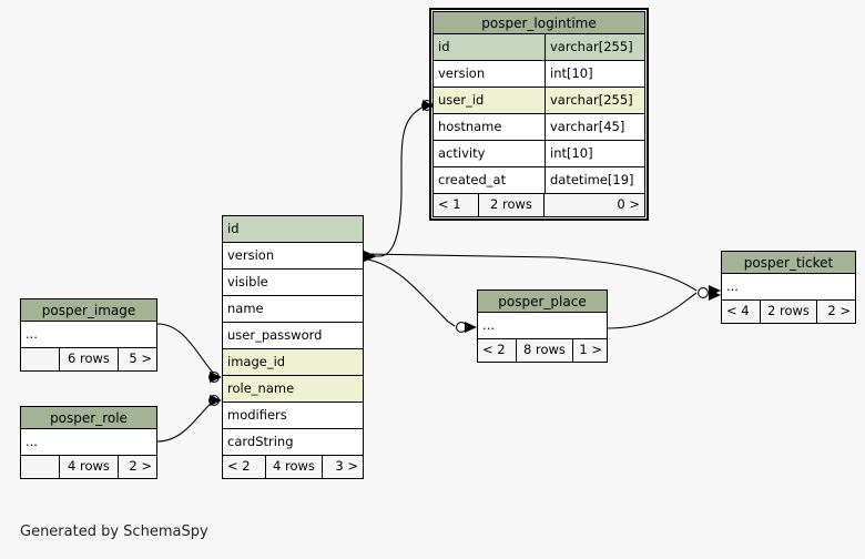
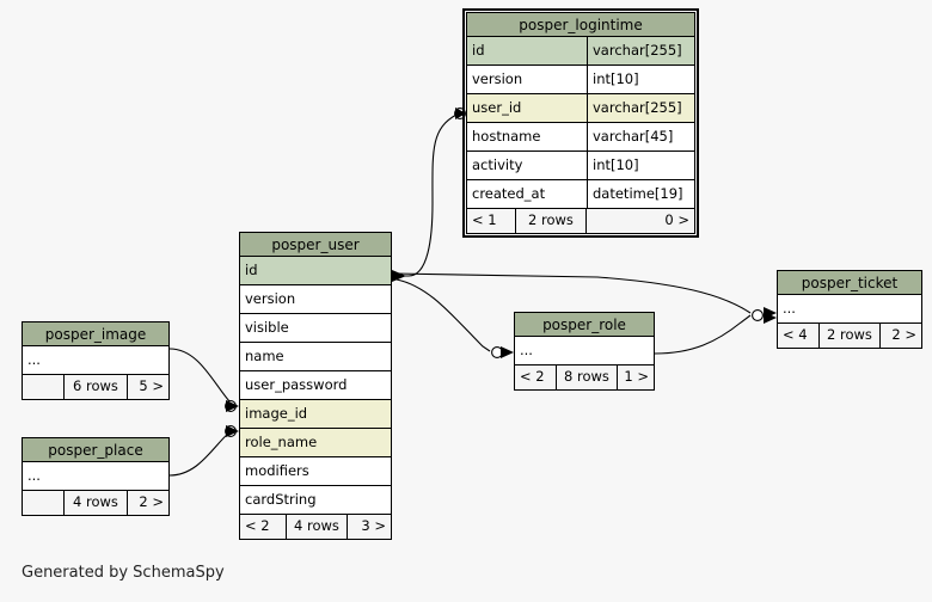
  posper_logintime
  id
  varchar[255]
  version
  int[10]
  user_id
  varchar[255]
  hostname
  varchar[45]
  activity
  int[10]
  created_at
  datetime[19]
  < 1
  2 rows
  0 >
+ posper_user
  id
  version
  visible
  name
  user_password
  image_id
  role_name
  modifiers
  cardString
  < 2
  4 rows
  3 >
  posper_image
  ...
  6 rows
  5 >
- posper_role
+ posper_place
  ...
  4 rows
  2 >
- posper_place
+ posper_role
  ...
  < 2
  8 rows
  1 >
  posper_ticket
  ...
  < 4
  2 rows
  2 >
  Generated by SchemaSpy
